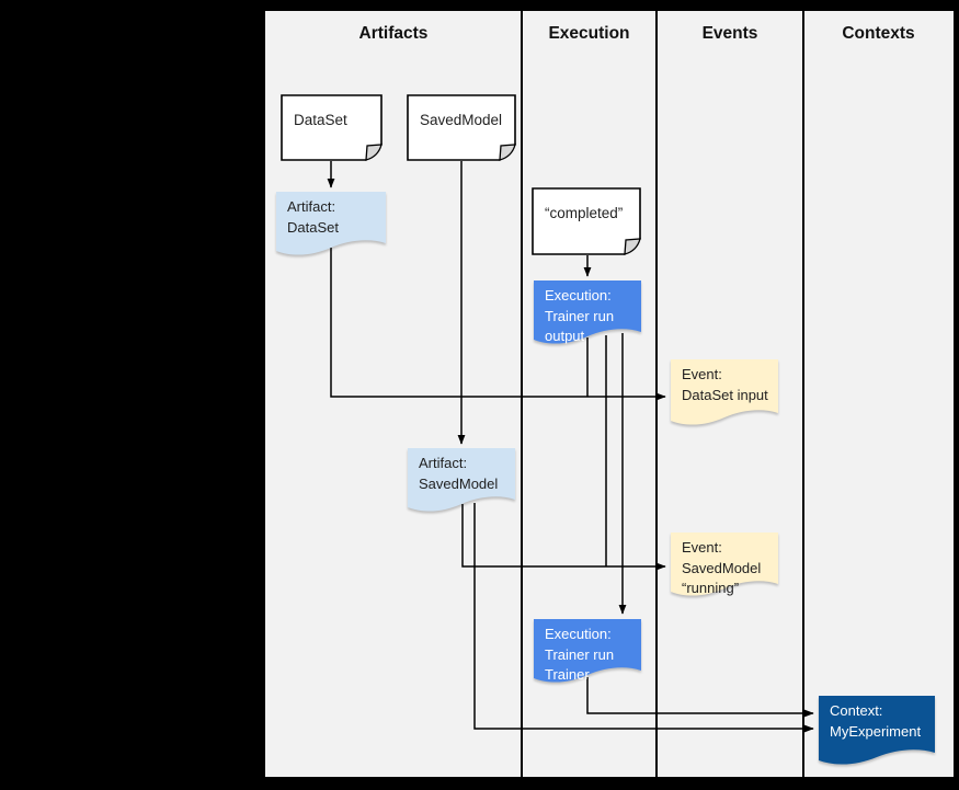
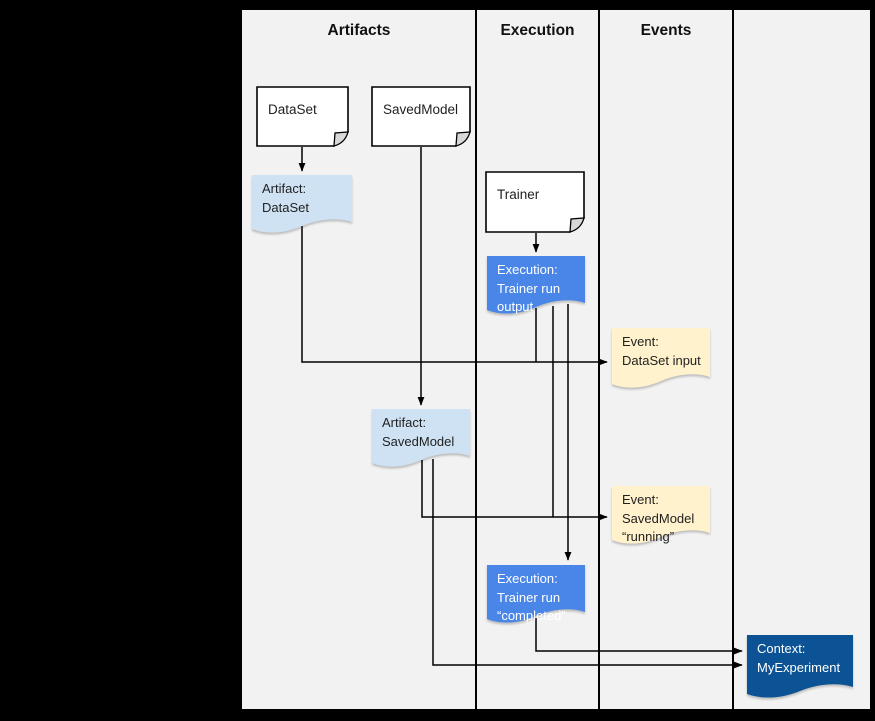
  Artifacts
  Execution
  Events
- Contexts
  DataSet
  SavedModel
- “completed”
+ Trainer
  Artifact:
  DataSet
  Execution:
  Trainer run
  output
  Event:
  DataSet input
  Artifact:
  SavedModel
  Event:
  SavedModel
  “running”
  Execution:
  Trainer run
- Trainer
+ “completed”
  Context:
  MyExperiment
